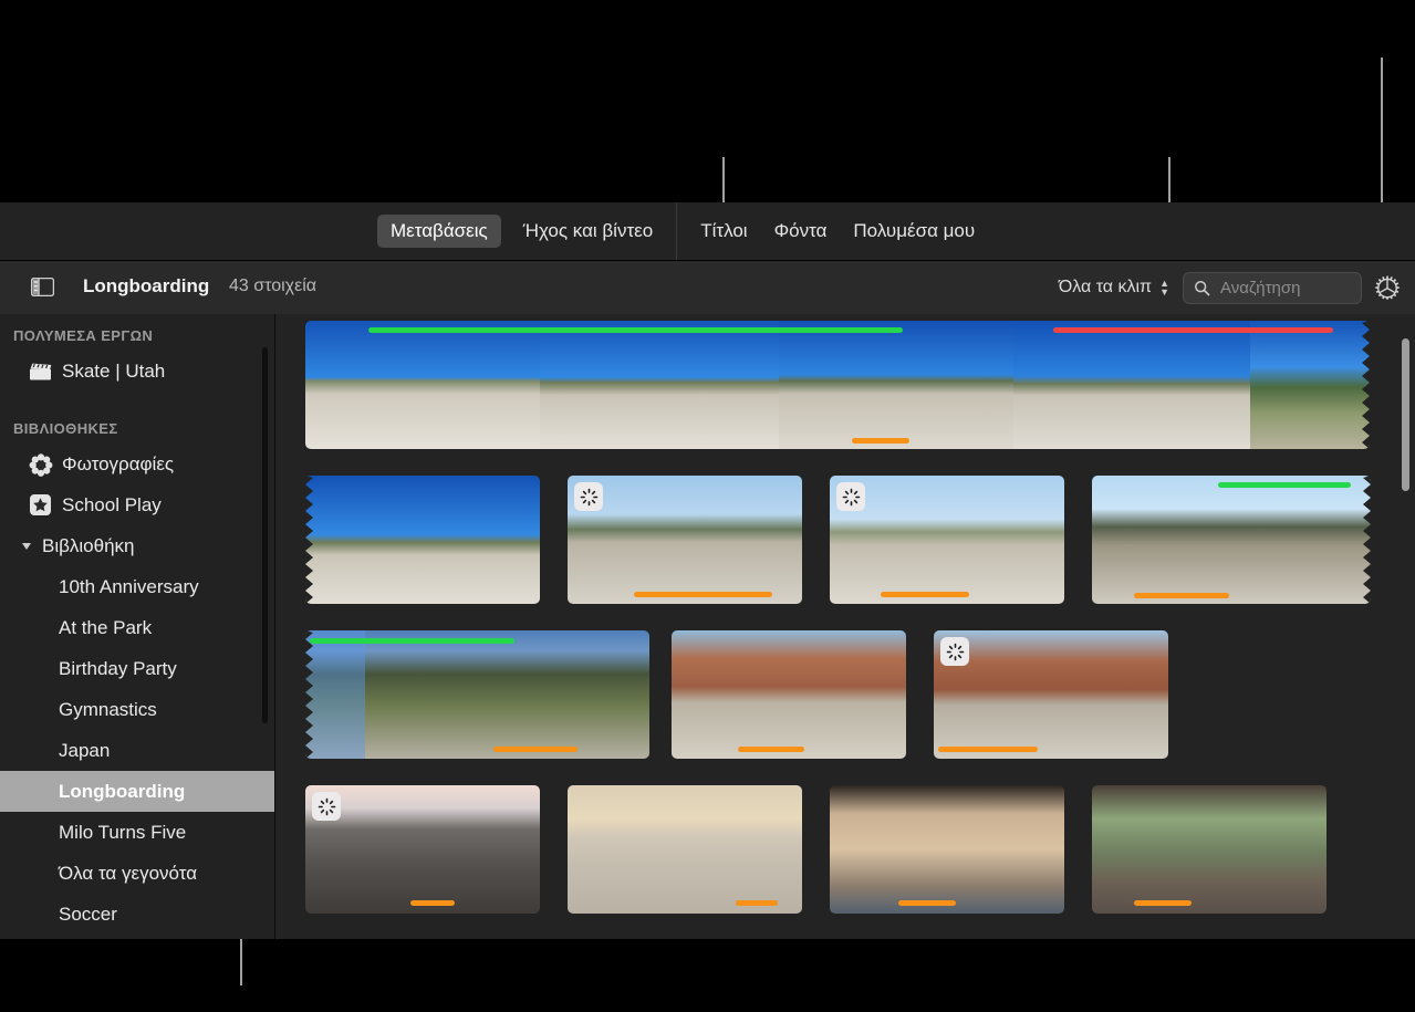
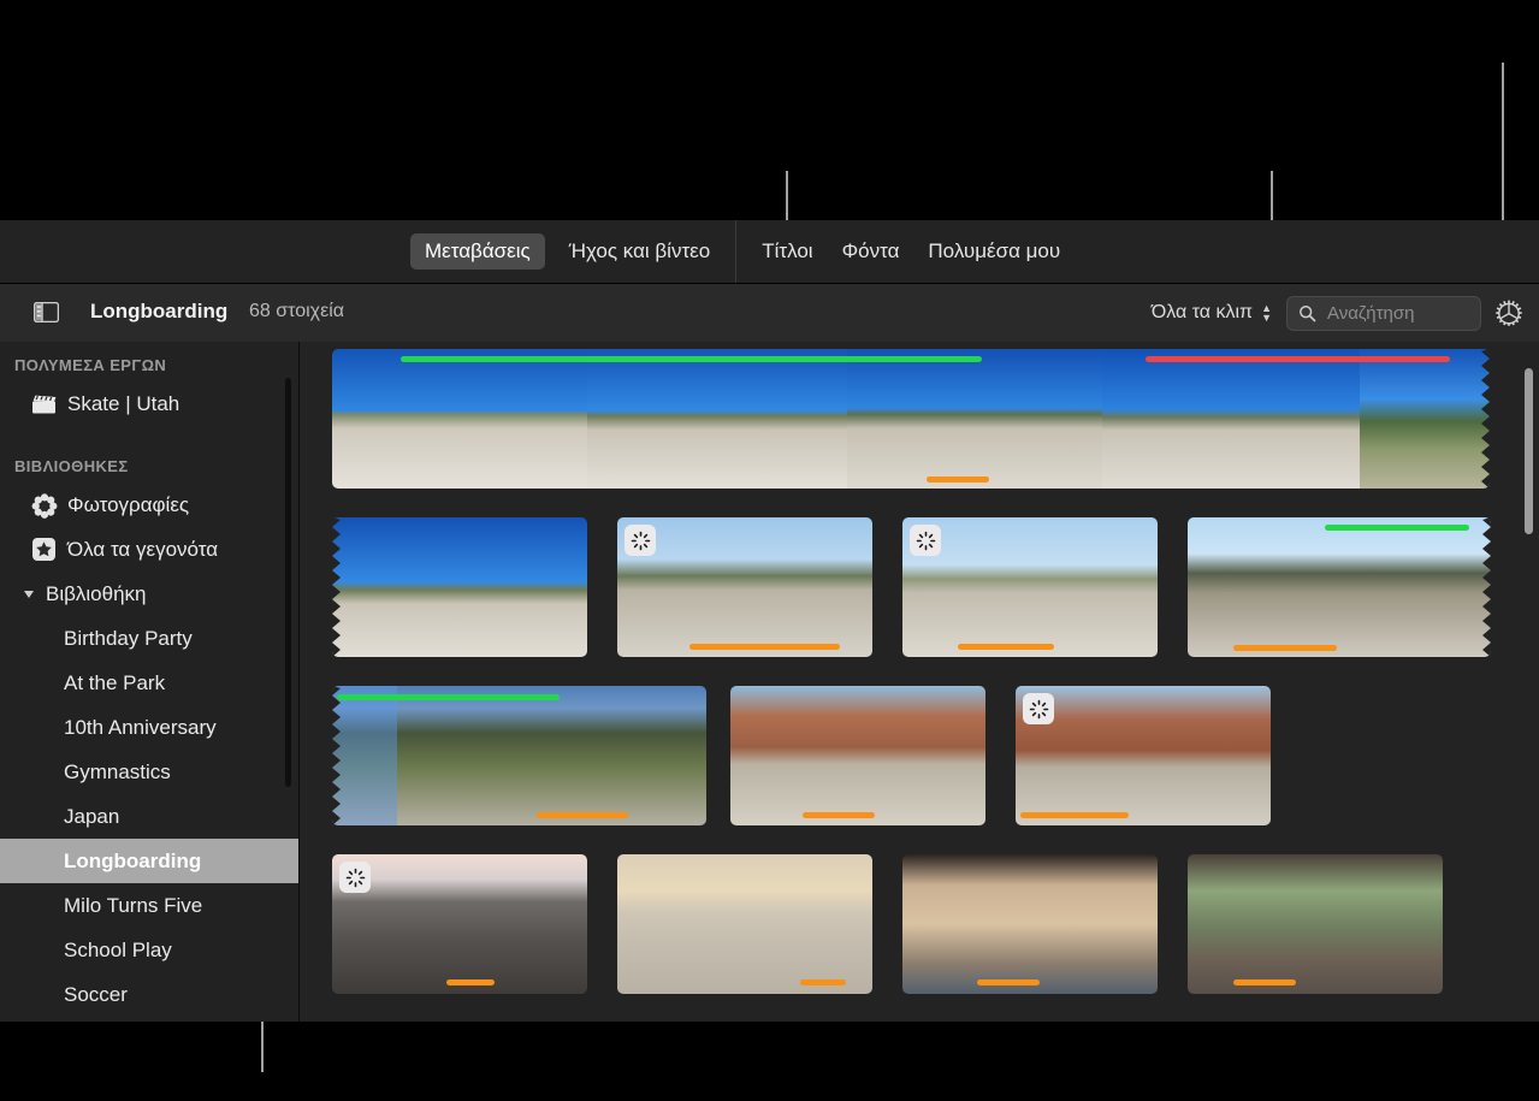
  Μεταβάσεις
  Ήχος και βίντεο
  Τίτλοι
  Φόντα
  Πολυμέσα μου
  Longboarding
- 43 στοιχεία
+ 68 στοιχεία
  Όλα τα κλιπ
  ▲
  ▼
  Αναζήτηση
  ΠΟΛΥΜΕΣΑ ΕΡΓΩΝ
  Skate | Utah
  ΒΙΒΛΙΟΘΗΚΕΣ
  Φωτογραφίες
- School Play
+ Όλα τα γεγονότα
  Βιβλιοθήκη
- 10th Anniversary
+ Birthday Party
  At the Park
- Birthday Party
+ 10th Anniversary
  Gymnastics
  Japan
  Longboarding
  Milo Turns Five
- Όλα τα γεγονότα
+ School Play
  Soccer
